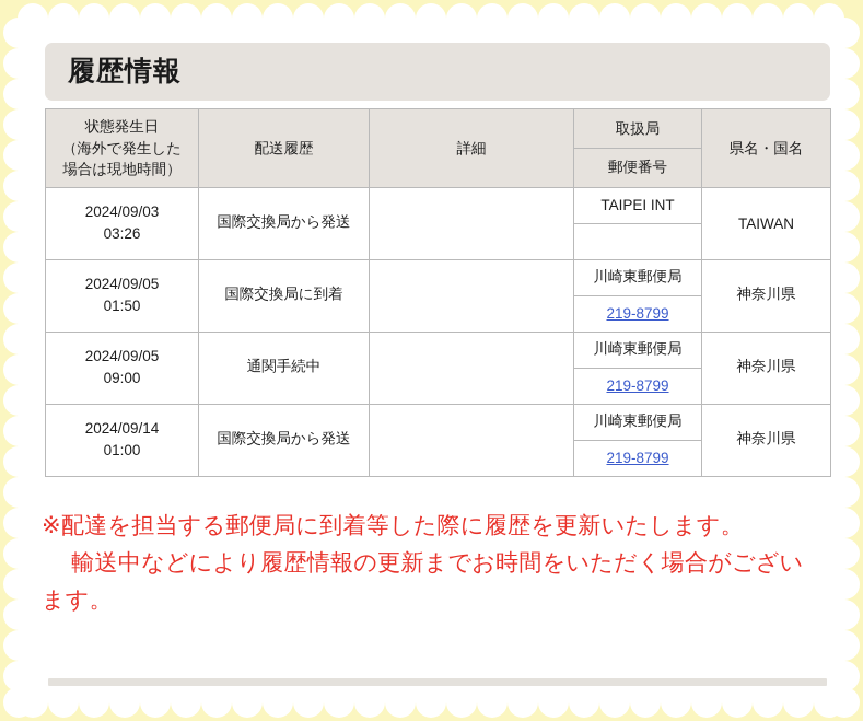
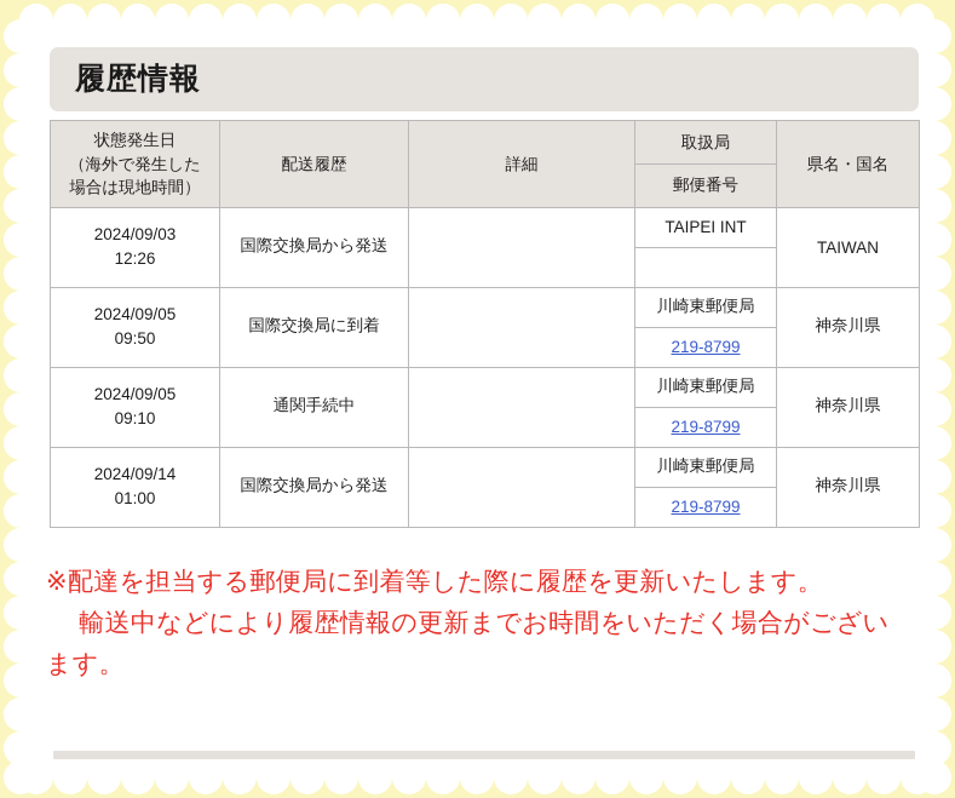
  履歴情報
  状態発生日 （海外で発生した 場合は現地時間）	配送履歴	詳細	取扱局	県名・国名
  郵便番号
- 2024/09/0303:26	国際交換局から発送
+ 2024/09/0312:26	国際交換局から発送
  TAIPEI INT
  				TAIWAN
- 2024/09/0501:50	国際交換局に到着
+ 2024/09/0509:50	国際交換局に到着
  川崎東郵便局
  219-8799
  				神奈川県
- 2024/09/0509:00	通関手続中
+ 2024/09/0509:10	通関手続中
  川崎東郵便局
  219-8799
  				神奈川県
  2024/09/1401:00	国際交換局から発送
  川崎東郵便局
  219-8799
  				神奈川県
  ※配達を担当する郵便局に到着等した際に履歴を更新いたします。
  輸送中などにより履歴情報の更新までお時間をいただく場合がござい
  ます。
